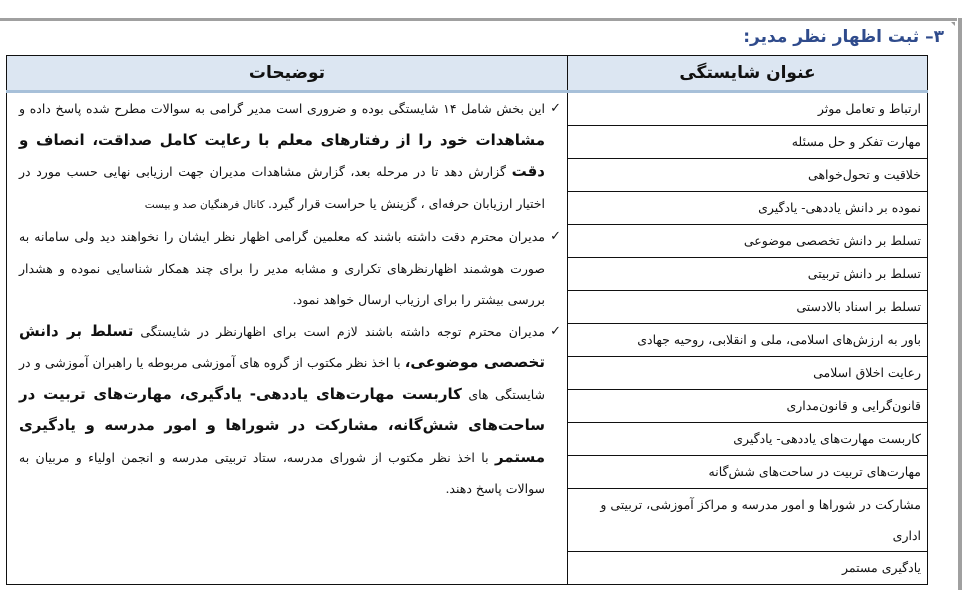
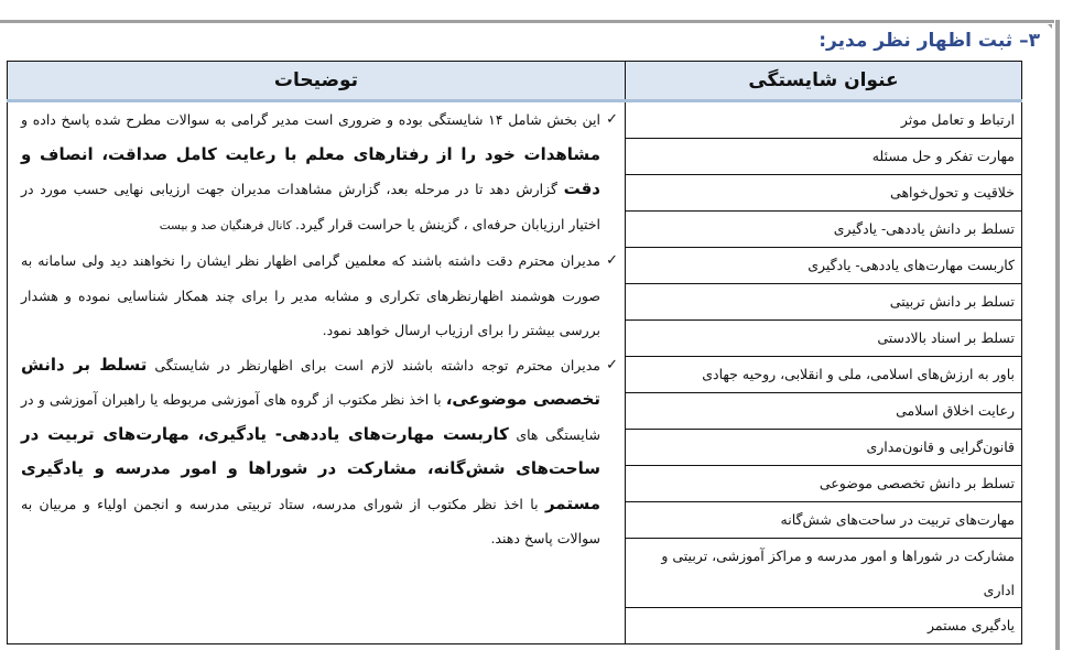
  ۳– ثبت اظهار نظر مدیر:
  عنوان شایستگی	توضیحات
  ارتباط و تعامل موثر	✓ این بخش شامل ۱۴ شایستگی بوده و ضروری است مدیر گرامی به سوالات مطرح شده پاسخ داده و مشاهدات خود را از رفتارهای معلم با رعایت کامل صداقت، انصاف و دقت گزارش دهد تا در مرحله بعد، گزارش مشاهدات مدیران جهت ارزیابی نهایی حسب مورد در اختیار ارزیابان حرفه‌ای ، گزینش یا حراست قرار گیرد. کانال فرهنگیان صد و بیست ✓ مدیران محترم دقت داشته باشند که معلمین گرامی اظهار نظر ایشان را نخواهند دید ولی سامانه به صورت هوشمند اظهارنظرهای تکراری و مشابه مدیر را برای چند همکار شناسایی نموده و هشدار بررسی بیشتر را برای ارزیاب ارسال خواهد نمود. ✓ مدیران محترم توجه داشته باشند لازم است برای اظهارنظر در شایستگی تسلط بر دانش تخصصی موضوعی، با اخذ نظر مکتوب از گروه های آموزشی مربوطه یا راهبران آموزشی و در شایستگی های کاربست مهارت‌های یاددهی- یادگیری، مهارت‌های تربیت در ساحت‌های شش‌گانه، مشارکت در شوراها و امور مدرسه و یادگیری مستمر با اخذ نظر مکتوب از شورای مدرسه، ستاد تربیتی مدرسه و انجمن اولیاء و مربیان به سوالات پاسخ دهند.
  مهارت تفکر و حل مسئله
  خلاقیت و تحول‌خواهی
- نموده بر دانش یاددهی- یادگیری
+ تسلط بر دانش یاددهی- یادگیری
- تسلط بر دانش تخصصی موضوعی
+ کاربست مهارت‌های یاددهی- یادگیری
  تسلط بر دانش تربیتی
  تسلط بر اسناد بالادستی
  باور به ارزش‌های اسلامی، ملی و انقلابی، روحیه جهادی
  رعایت اخلاق اسلامی
  قانون‌گرایی و قانون‌مداری
- کاربست مهارت‌های یاددهی- یادگیری
+ تسلط بر دانش تخصصی موضوعی
  مهارت‌های تربیت در ساحت‌های شش‌گانه
  مشارکت در شوراها و امور مدرسه و مراکز آموزشی، تربیتی و اداری
  یادگیری مستمر
